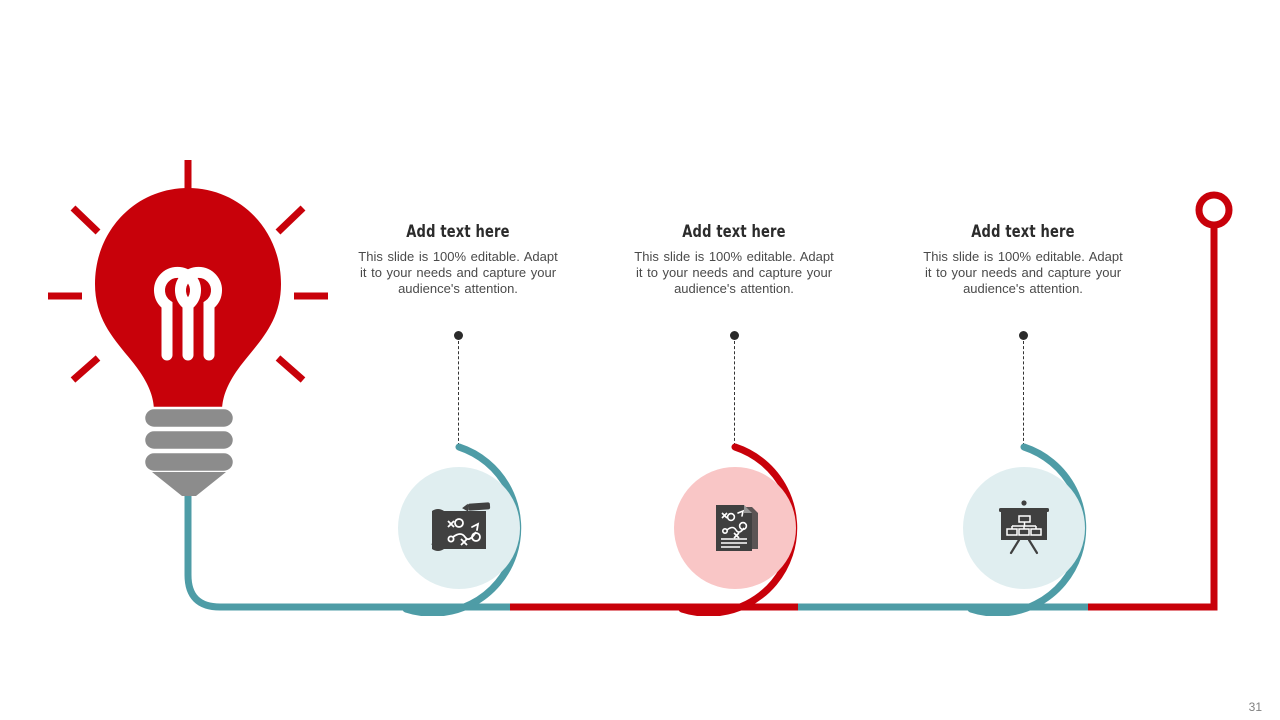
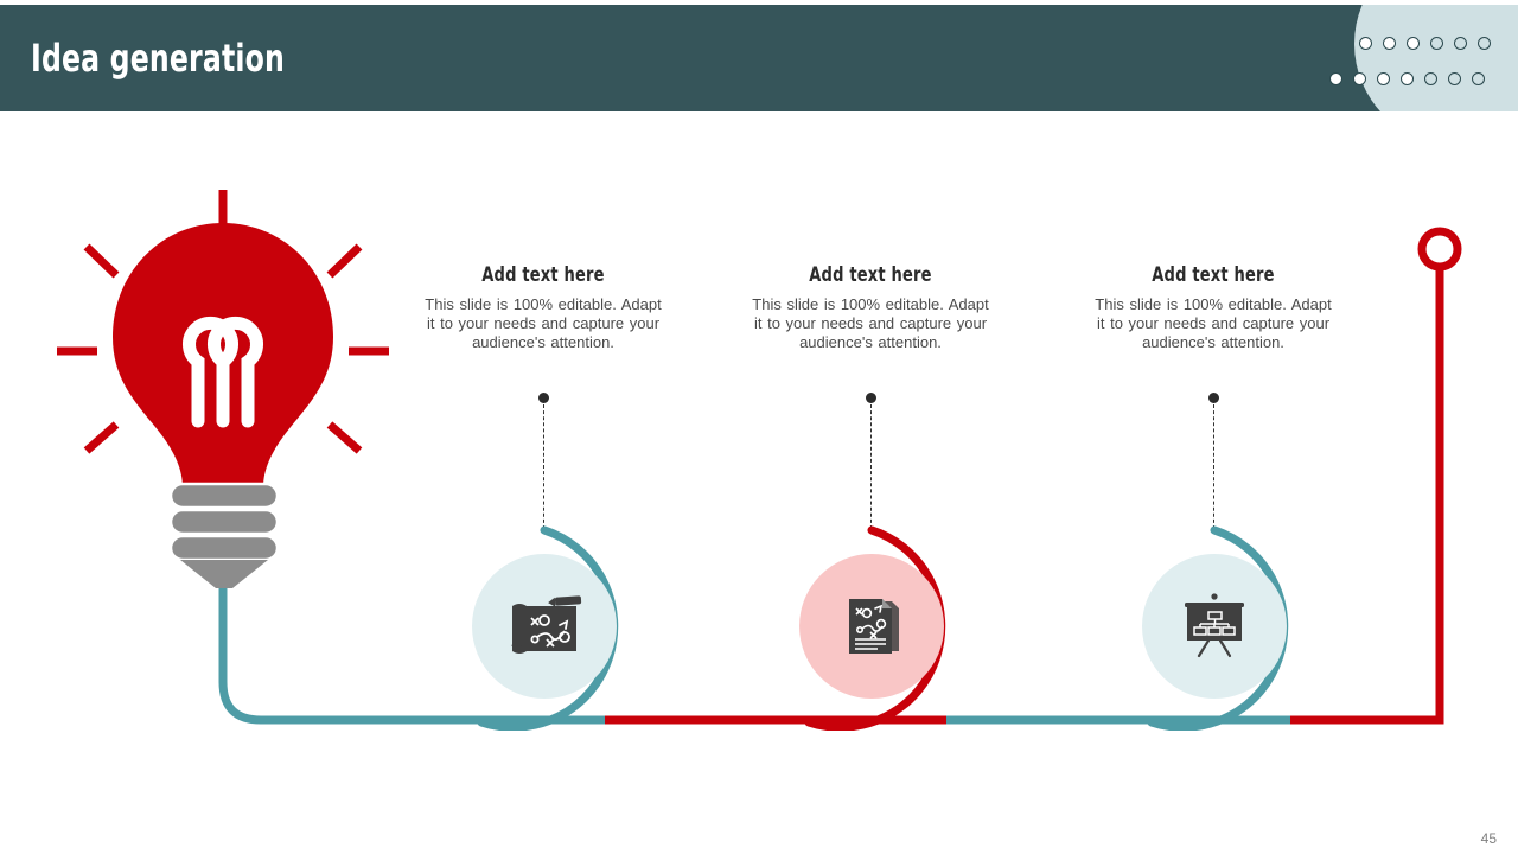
+ Idea generation
  Add text here
  This slide is 100% editable. Adapt it to your needs and capture your audience's attention.
  Add text here
  This slide is 100% editable. Adapt it to your needs and capture your audience's attention.
  Add text here
  This slide is 100% editable. Adapt it to your needs and capture your audience's attention.
- 31
+ 45
